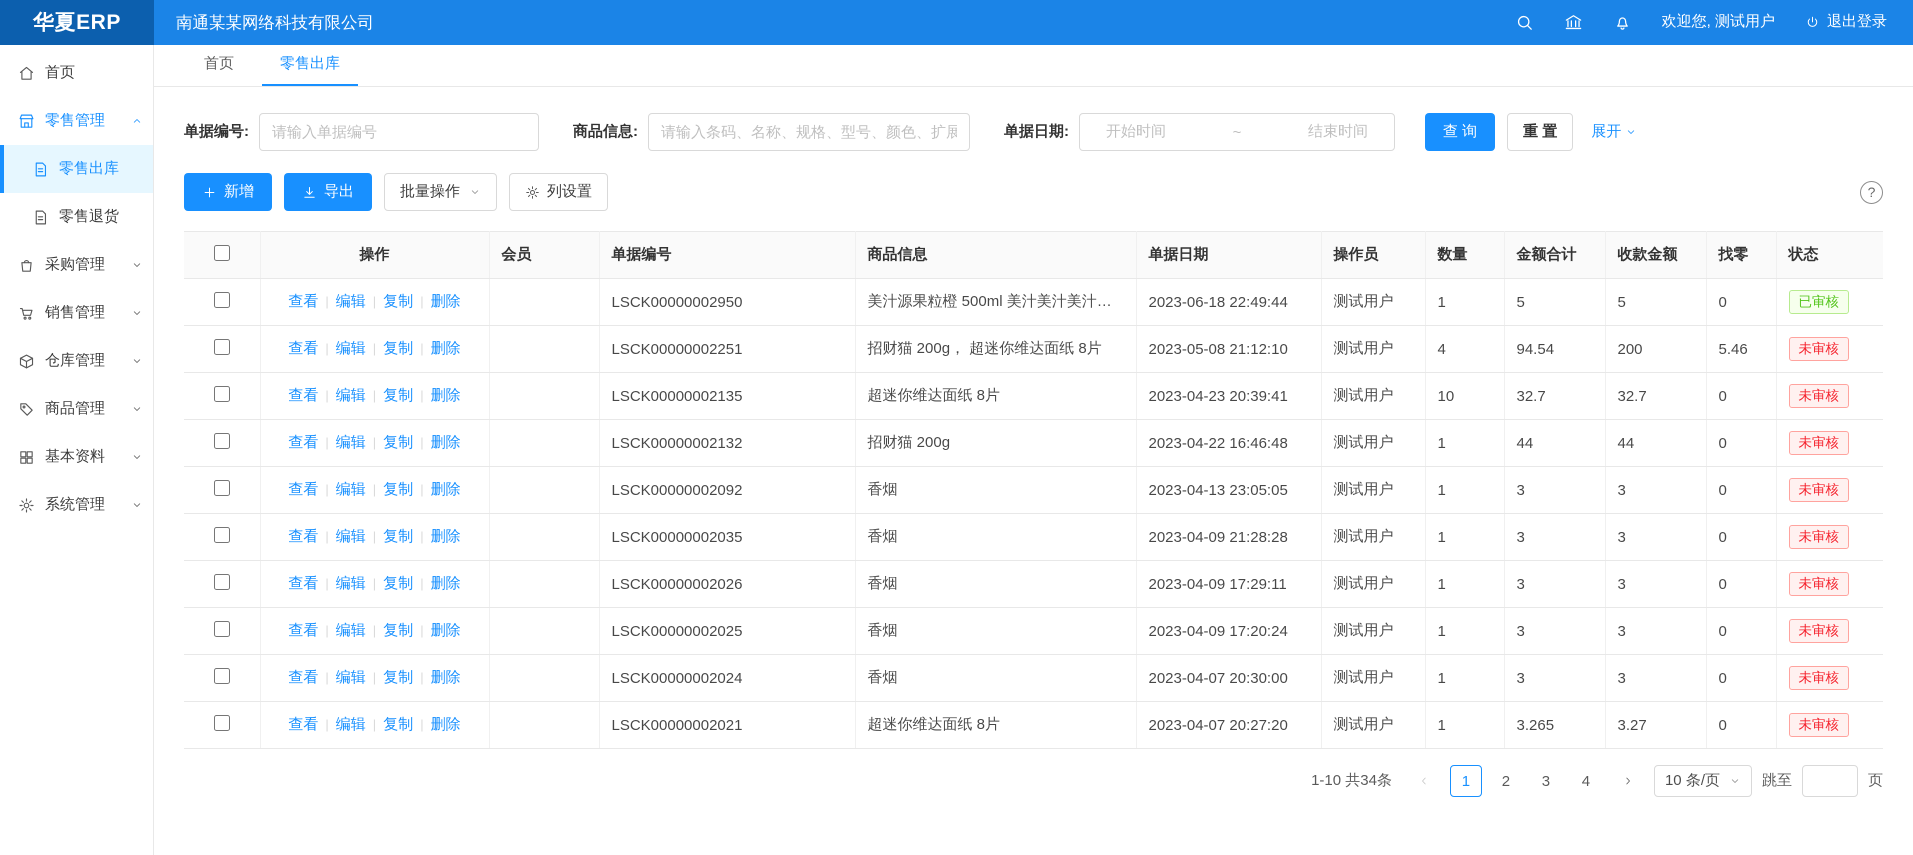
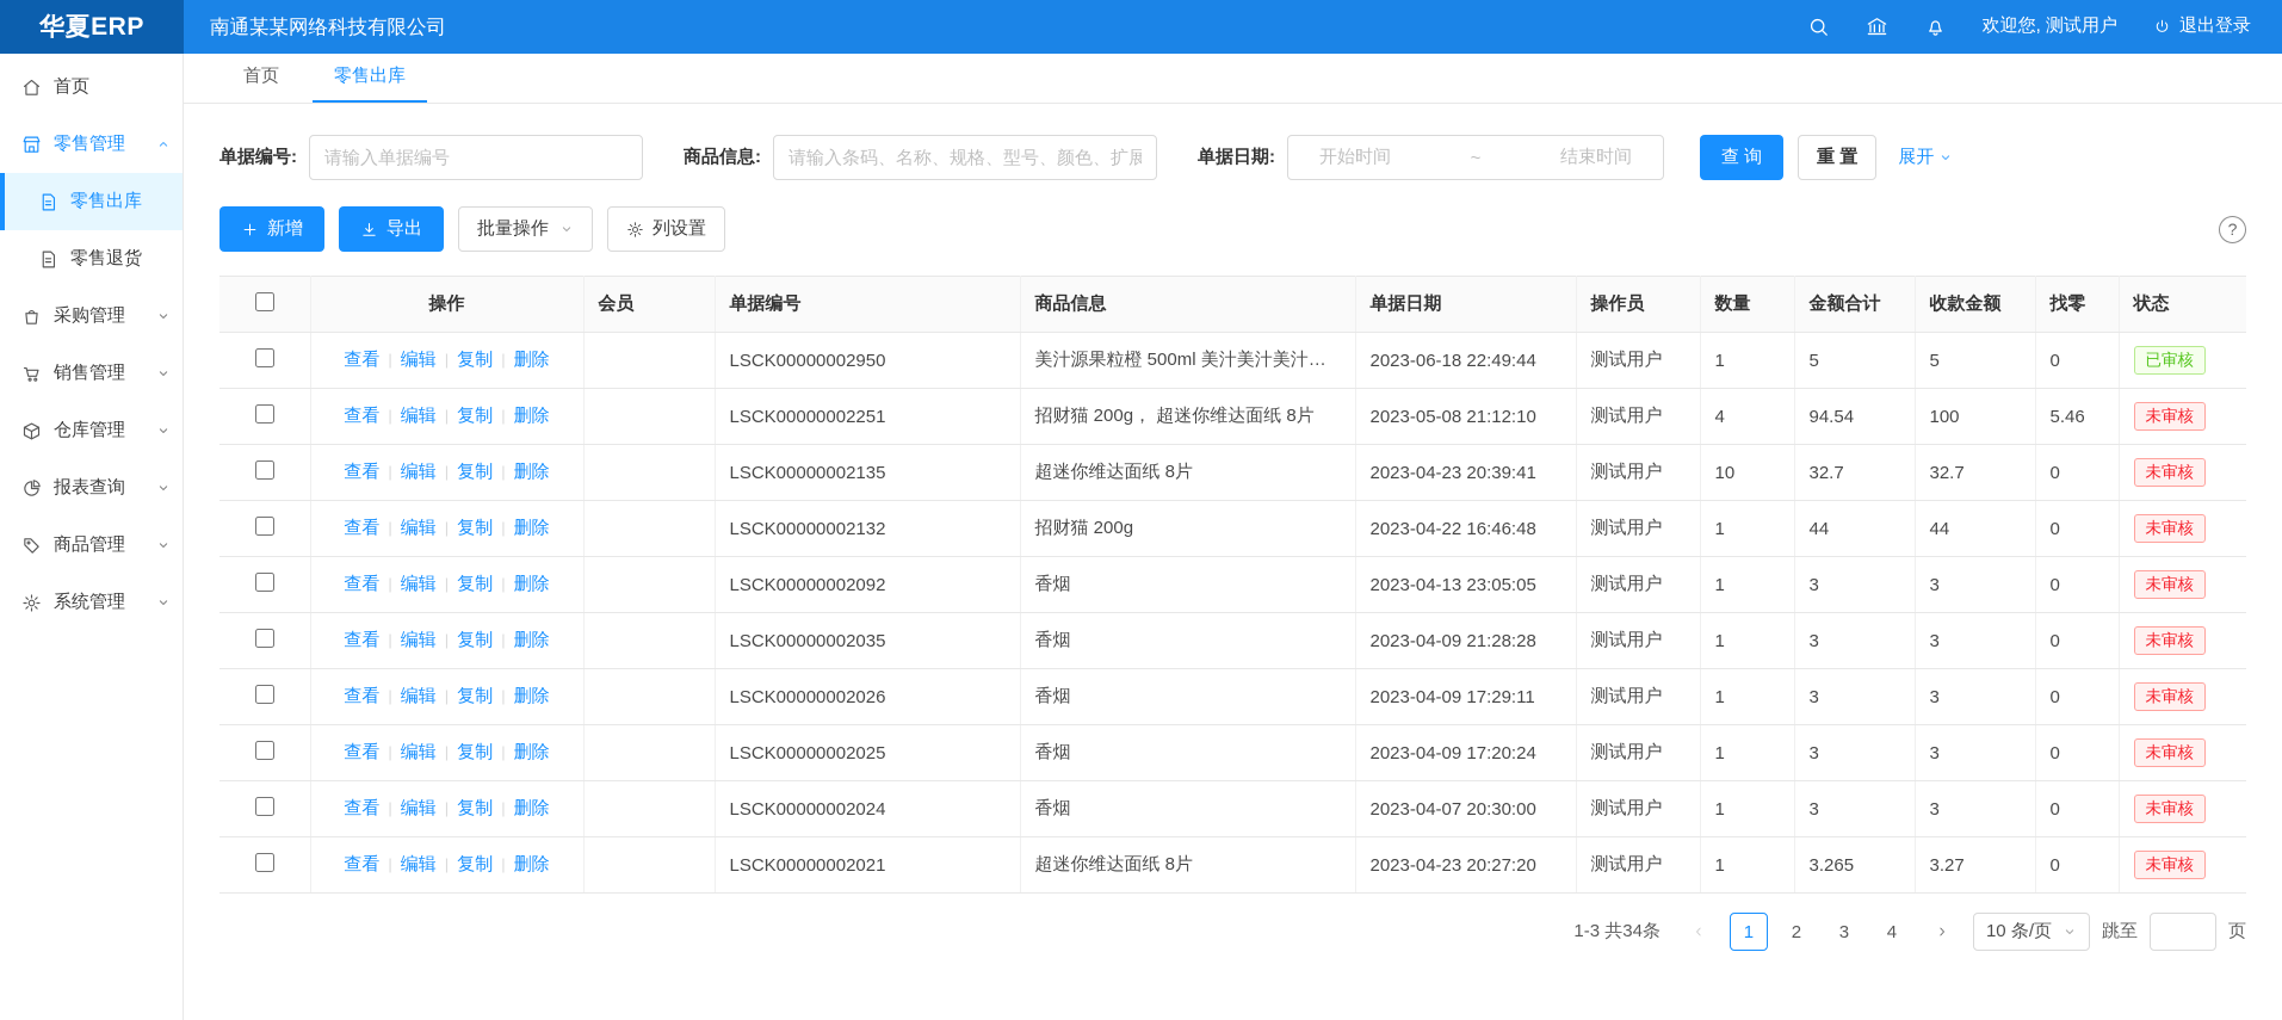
  华夏ERP
  南通某某网络科技有限公司
  欢迎您, 测试用户
  退出登录
  首页
  零售管理
  零售出库
  零售退货
  采购管理
  销售管理
  仓库管理
+ 报表查询
  商品管理
- 基本资料
  系统管理
  首页
  零售出库
  单据编号:
  请输入单据编号
  商品信息:
  请输入条码、名称、规格、型号、颜色、扩展
  单据日期:
  开始时间
  ~
  结束时间
  查 询
  重 置
  展开
  新增
  导出
  批量操作
  列设置
  ?
  	操作	会员	单据编号	商品信息	单据日期	操作员	数量	金额合计	收款金额	找零	状态
  	查看 编辑 | 复制 删除		LSCK00000002950	美汁源果粒橙 500ml 美汁美汁美汁美汁美	2023-06-18 22:49:44	测试用户	1	5	5	0	已审核
- 	查看 编辑 | 复制 删除		LSCK00000002251	招财猫 200g， 超迷你维达面纸 8片	2023-05-08 21:12:10	测试用户	4	94.54	200	5.46	未审核
+ 	查看 编辑 | 复制 删除		LSCK00000002251	招财猫 200g， 超迷你维达面纸 8片	2023-05-08 21:12:10	测试用户	4	94.54	100	5.46	未审核
  	查看 编辑 | 复制 删除		LSCK00000002135	超迷你维达面纸 8片	2023-04-23 20:39:41	测试用户	10	32.7	32.7	0	未审核
  	查看 编辑 | 复制 删除		LSCK00000002132	招财猫 200g	2023-04-22 16:46:48	测试用户	1	44	44	0	未审核
  	查看 编辑 | 复制 删除		LSCK00000002092	香烟	2023-04-13 23:05:05	测试用户	1	3	3	0	未审核
  	查看 编辑 | 复制 删除		LSCK00000002035	香烟	2023-04-09 21:28:28	测试用户	1	3	3	0	未审核
  	查看 编辑 | 复制 删除		LSCK00000002026	香烟	2023-04-09 17:29:11	测试用户	1	3	3	0	未审核
  	查看 编辑 | 复制 删除		LSCK00000002025	香烟	2023-04-09 17:20:24	测试用户	1	3	3	0	未审核
  	查看 编辑 | 复制 删除		LSCK00000002024	香烟	2023-04-07 20:30:00	测试用户	1	3	3	0	未审核
- 	查看 编辑 | 复制 删除		LSCK00000002021	超迷你维达面纸 8片	2023-04-07 20:27:20	测试用户	1	3.265	3.27	0	未审核
+ 	查看 编辑 | 复制 删除		LSCK00000002021	超迷你维达面纸 8片	2023-04-23 20:27:20	测试用户	1	3.265	3.27	0	未审核
- 1-10 共34条
+ 1-3 共34条
  1
  2
  3
  4
  10 条/页
  跳至
  页
